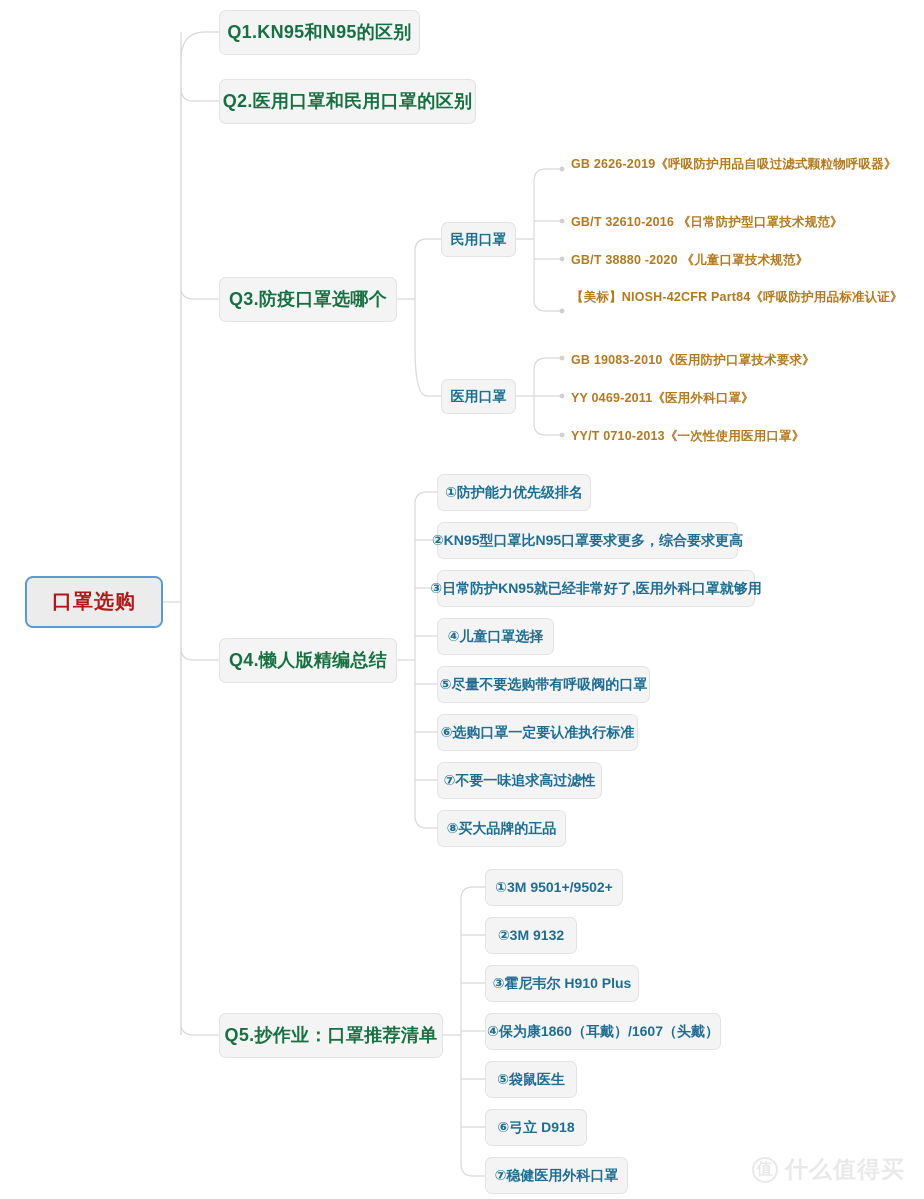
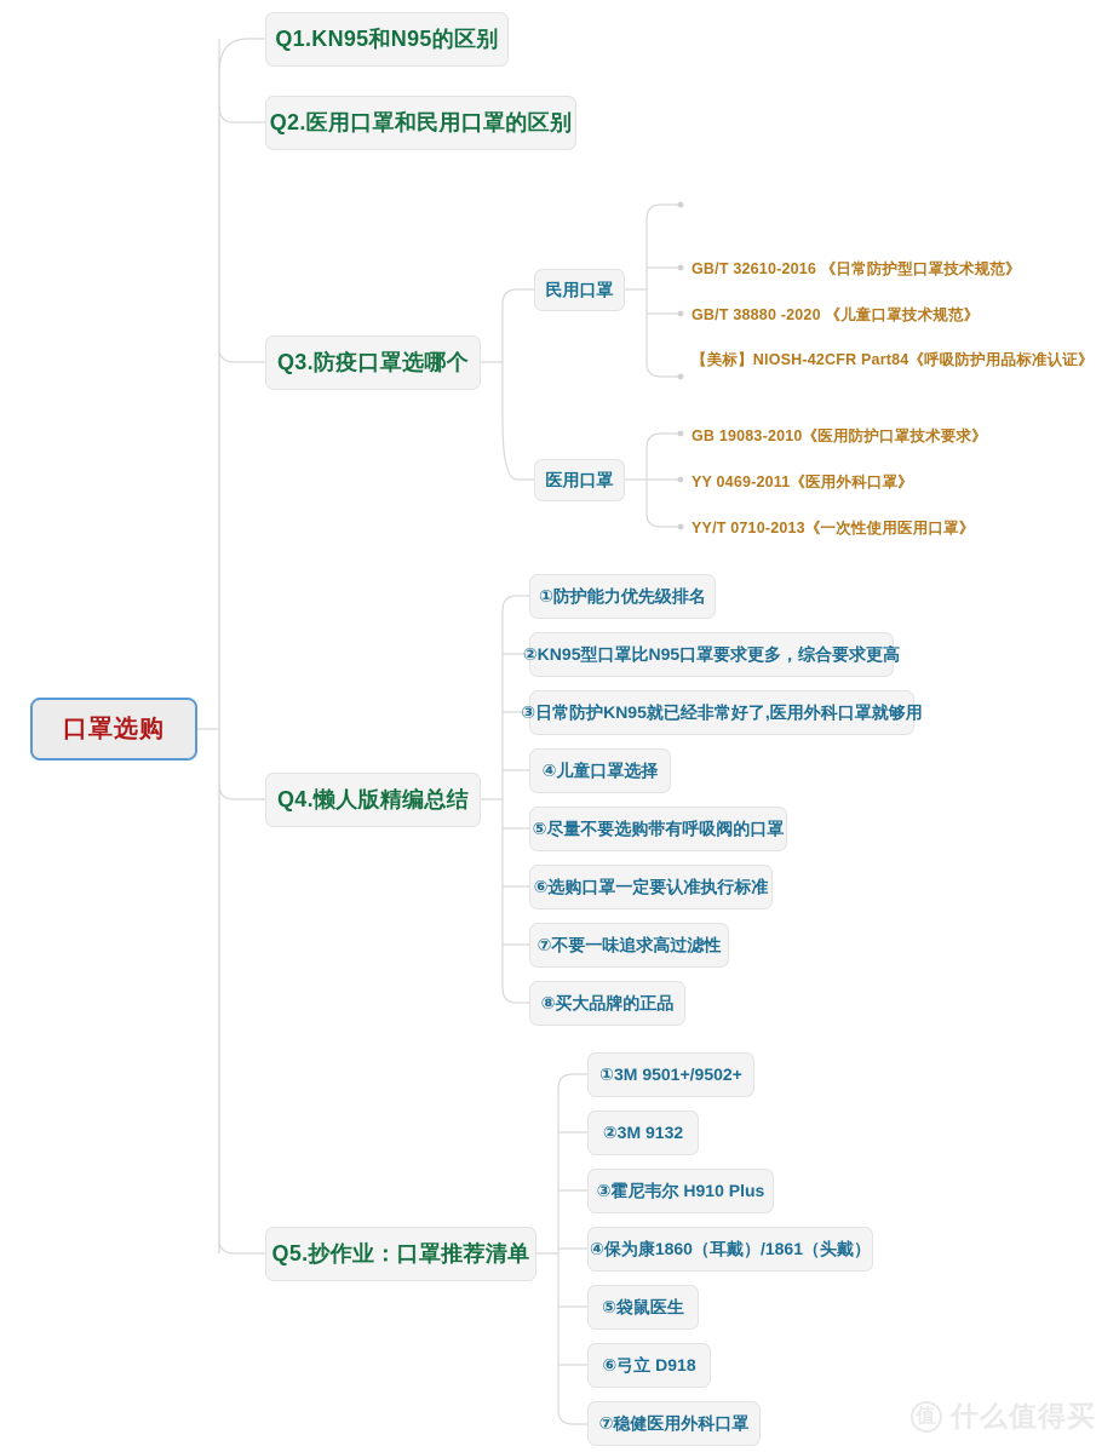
  口罩选购
  Q1.KN95和N95的区别
  Q2.医用口罩和民用口罩的区别
  Q3.防疫口罩选哪个
  Q4.懒人版精编总结
  Q5.抄作业：口罩推荐清单
  民用口罩
  医用口罩
- GB 2626-2019《呼吸防护用品自吸过滤式颗粒物呼吸器》
  GB/T 32610-2016 《日常防护型口罩技术规范》
  GB/T 38880 -2020 《儿童口罩技术规范》
  【美标】NIOSH-42CFR Part84《呼吸防护用品标准认证》
  GB 19083-2010《医用防护口罩技术要求》
  YY 0469-2011《医用外科口罩》
  YY/T 0710-2013《一次性使用医用口罩》
  ①防护能力优先级排名
  ②KN95型口罩比N95口罩要求更多，综合要求更高
  ③日常防护KN95就已经非常好了,医用外科口罩就够用
  ④儿童口罩选择
  ⑤尽量不要选购带有呼吸阀的口罩
  ⑥选购口罩一定要认准执行标准
  ⑦不要一味追求高过滤性
  ⑧买大品牌的正品
  ①3M 9501+/9502+
  ②3M 9132
  ③霍尼韦尔 H910 Plus
- ④保为康1860（耳戴）/1607（头戴）
+ ④保为康1860（耳戴）/1861（头戴）
  ⑤袋鼠医生
  ⑥弓立 D918
  ⑦稳健医用外科口罩
